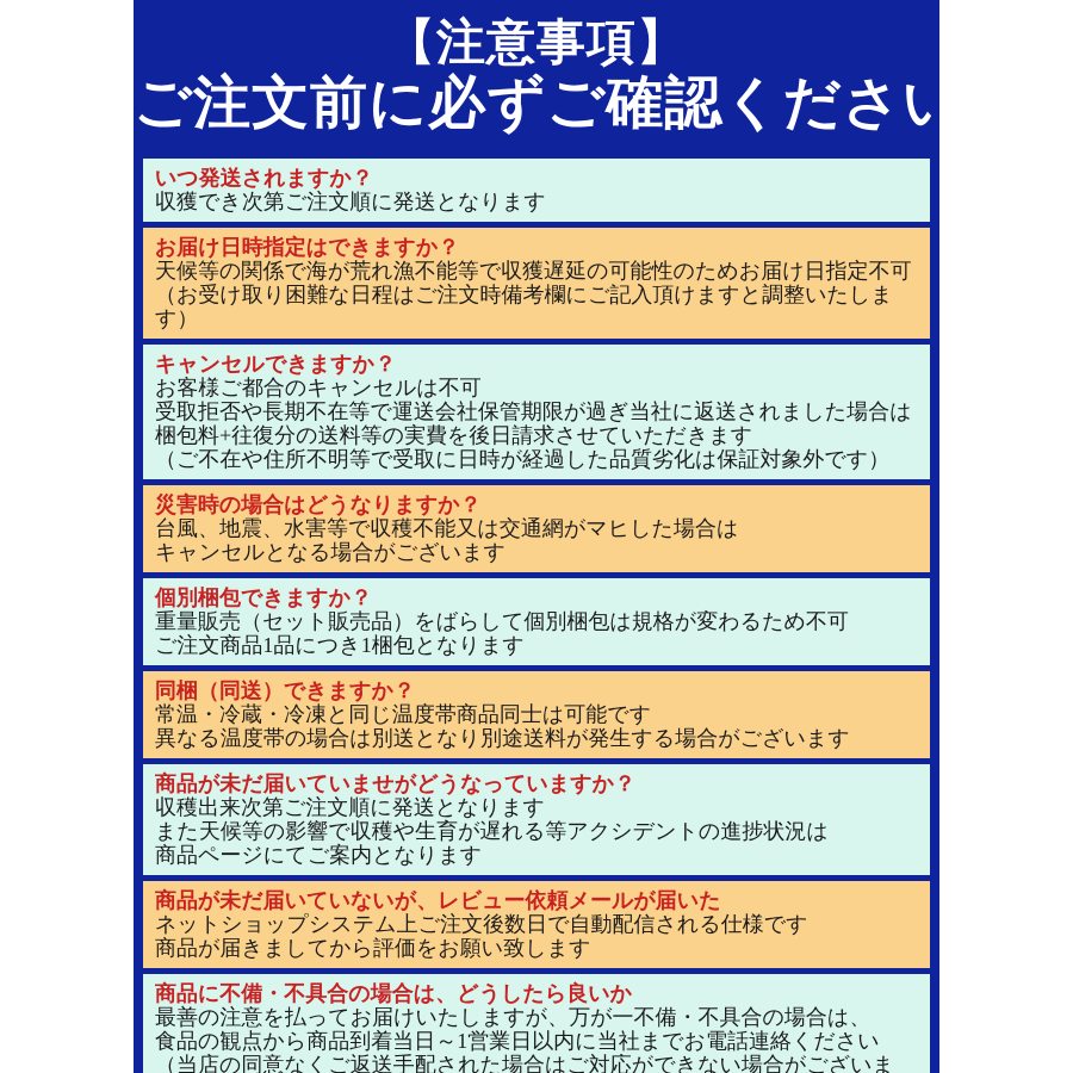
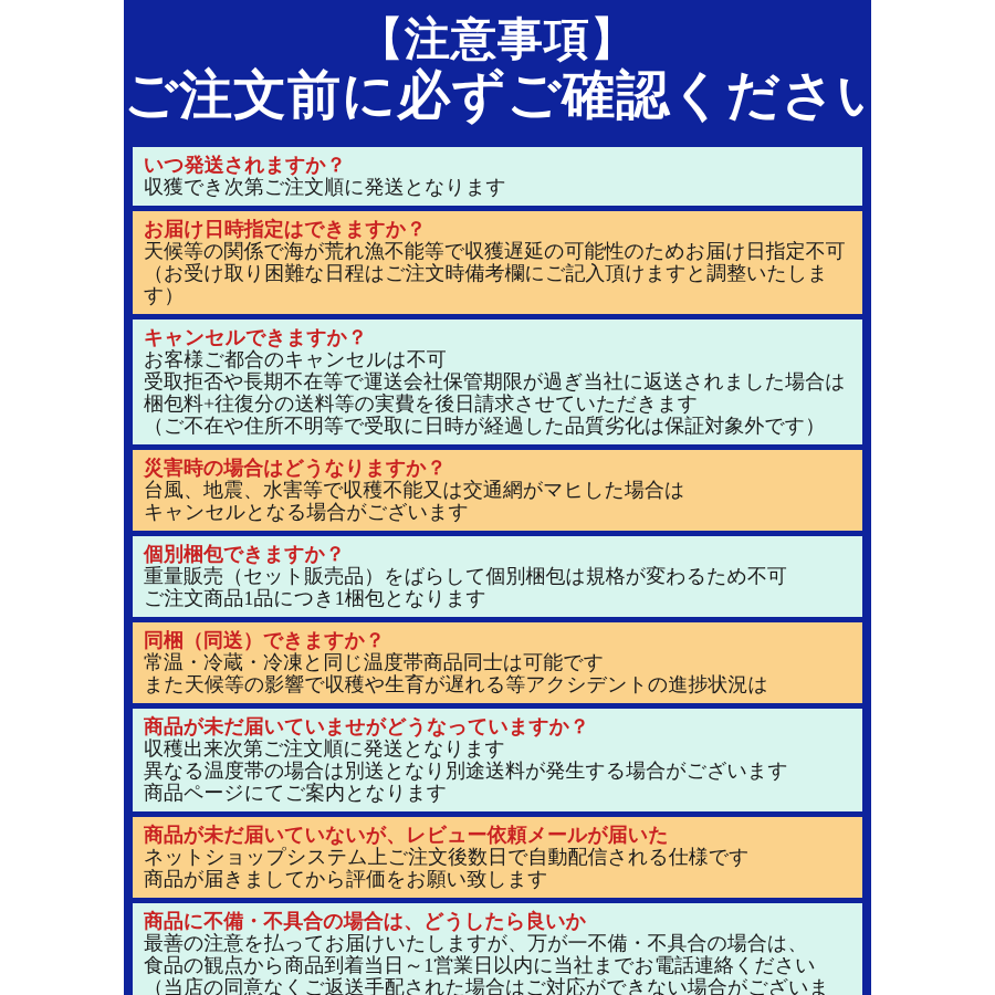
  【注意事項】
  ご注文前に必ずご確認ください
  いつ発送されますか？
  収獲でき次第ご注文順に発送となります
  お届け日時指定はできますか？
  天候等の関係で海が荒れ漁不能等で収獲遅延の可能性のためお届け日指定不可
  （お受け取り困難な日程はご注文時備考欄にご記入頂けますと調整いたします）
  キャンセルできますか？
  お客様ご都合のキャンセルは不可
  受取拒否や長期不在等で運送会社保管期限が過ぎ当社に返送されました場合は
  梱包料+往復分の送料等の実費を後日請求させていただきます
  （ご不在や住所不明等で受取に日時が経過した品質劣化は保証対象外です）
  災害時の場合はどうなりますか？
  台風、地震、水害等で収穫不能又は交通網がマヒした場合は
  キャンセルとなる場合がございます
  個別梱包できますか？
  重量販売（セット販売品）をばらして個別梱包は規格が変わるため不可
  ご注文商品1品につき1梱包となります
  同梱（同送）できますか？
  常温・冷蔵・冷凍と同じ温度帯商品同士は可能です
- 異なる温度帯の場合は別送となり別途送料が発生する場合がございます
+ また天候等の影響で収穫や生育が遅れる等アクシデントの進捗状況は
  商品が未だ届いていませがどうなっていますか？
  収穫出来次第ご注文順に発送となります
- また天候等の影響で収穫や生育が遅れる等アクシデントの進捗状況は
+ 異なる温度帯の場合は別送となり別途送料が発生する場合がございます
  商品ページにてご案内となります
  商品が未だ届いていないが、レビュー依頼メールが届いた
  ネットショップシステム上ご注文後数日で自動配信される仕様です
  商品が届きましてから評価をお願い致します
  商品に不備・不具合の場合は、どうしたら良いか
  最善の注意を払ってお届けいたしますが、万が一不備・不具合の場合は、
  食品の観点から商品到着当日～1営業日以内に当社までお電話連絡ください
  （当店の同意なくご返送手配された場合はご対応ができない場合がございま
